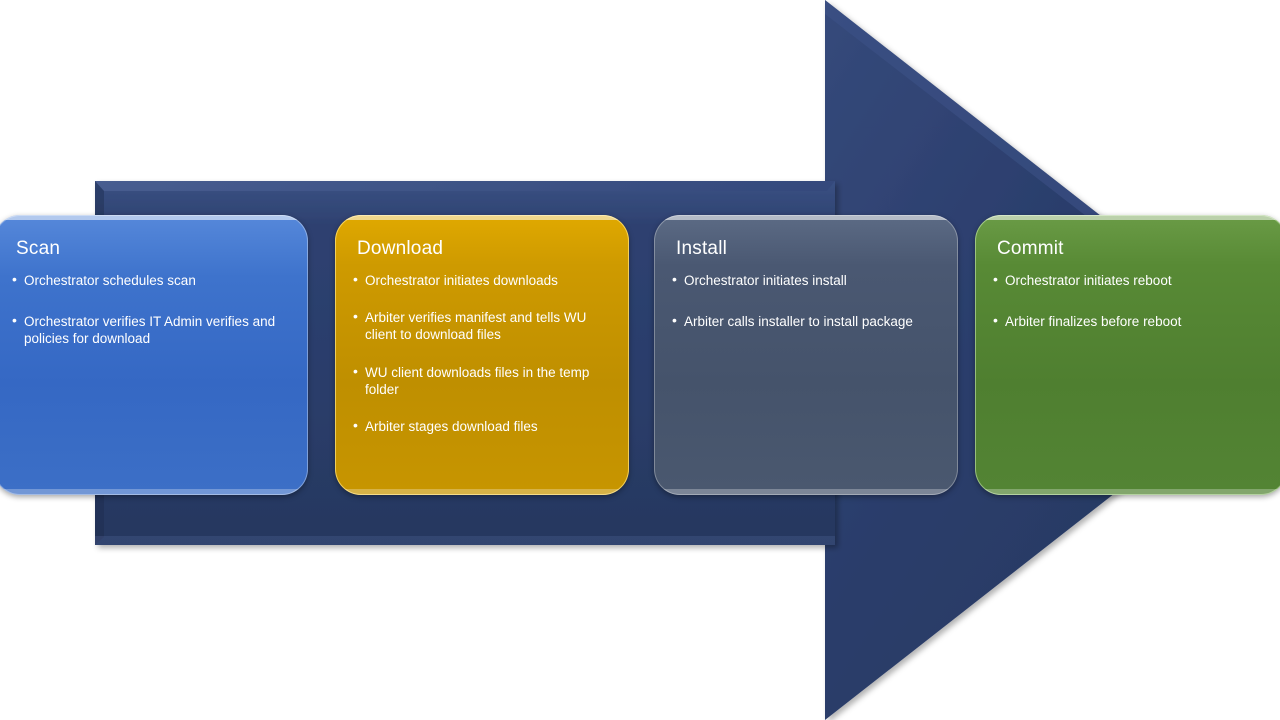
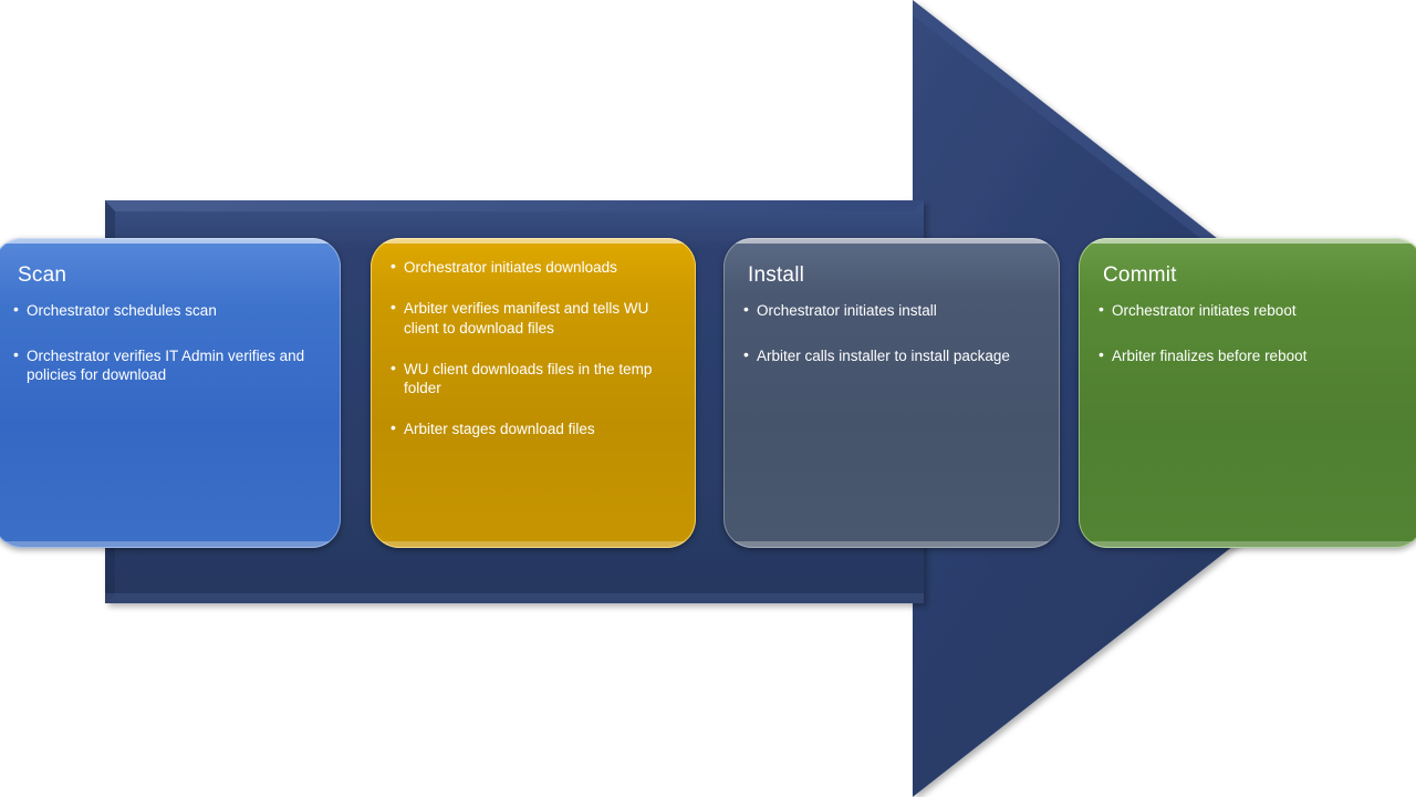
  Scan
  Orchestrator schedules scan
  Orchestrator verifies IT Admin verifies and policies for download
- Download
  Orchestrator initiates downloads
  Arbiter verifies manifest and tells WU client to download files
  WU client downloads files in the temp folder
  Arbiter stages download files
  Install
  Orchestrator initiates install
  Arbiter calls installer to install package
  Commit
  Orchestrator initiates reboot
  Arbiter finalizes before reboot
